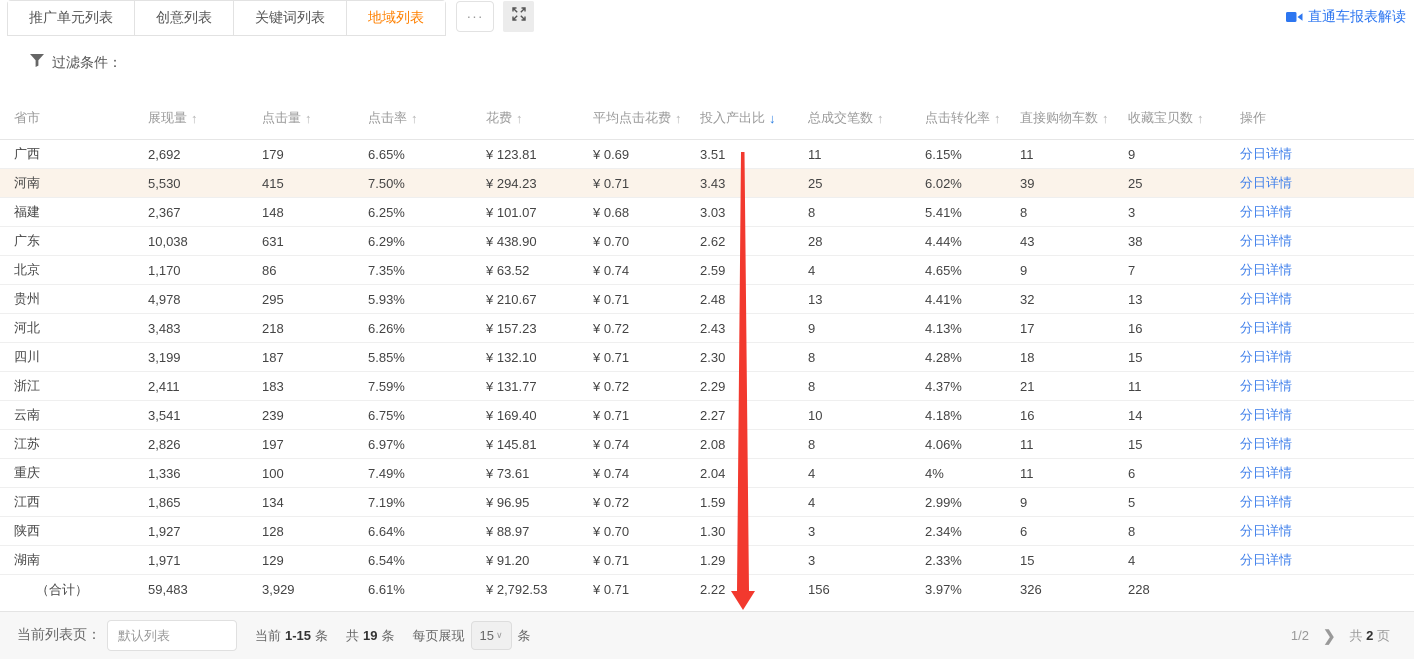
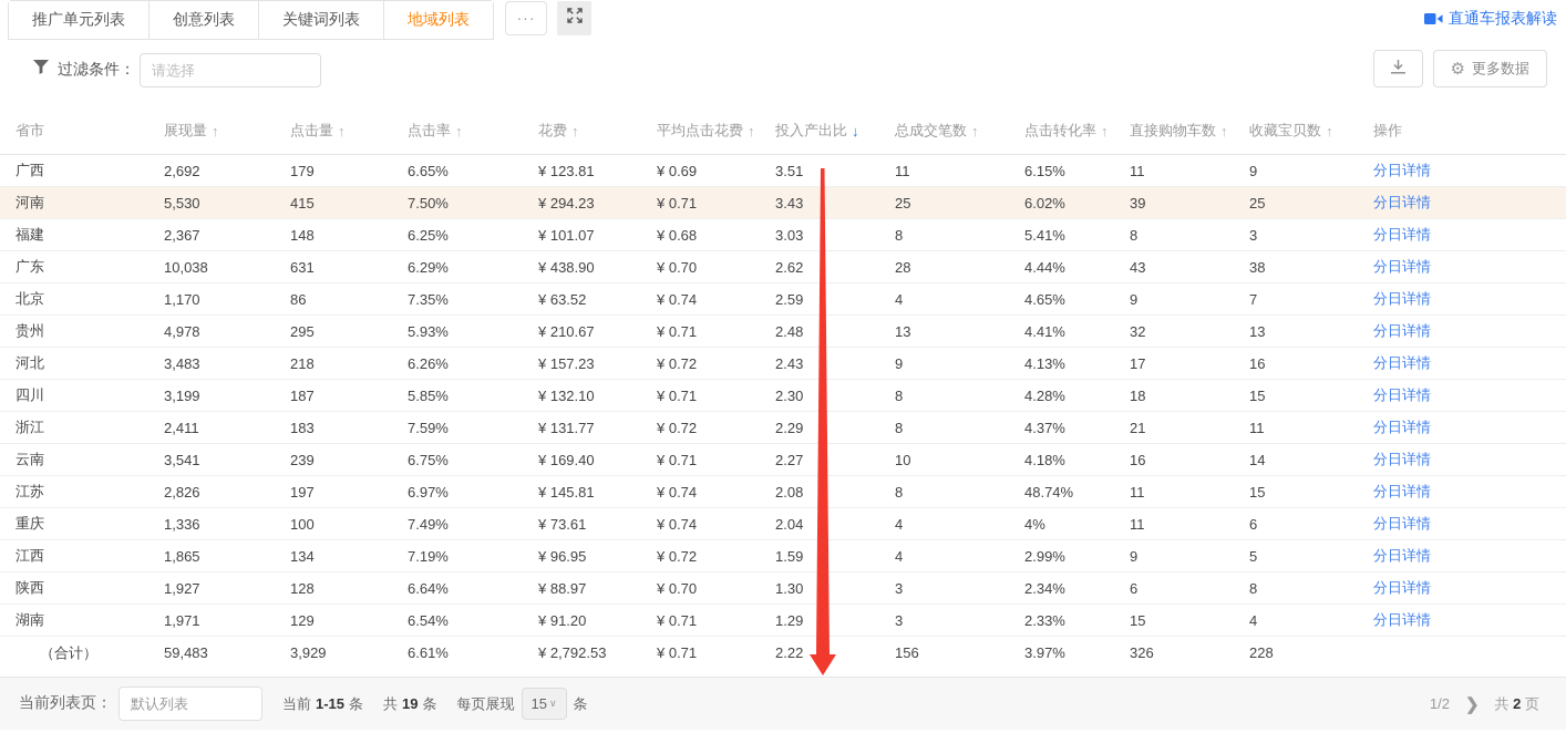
  推广单元列表
  创意列表
  关键词列表
  地域列表
  ···
  直通车报表解读
  过滤条件：
+ 请选择
+ ⚙
+ 更多数据
  省市
  展现量
  ↑
  点击量
  ↑
  点击率
  ↑
  花费
  ↑
  平均点击花费
  ↑
  投入产出比
  ↓
  总成交笔数
  ↑
  点击转化率
  ↑
  直接购物车数
  ↑
  收藏宝贝数
  ↑
  操作
  广西
  2,692
  179
  6.65%
  ¥ 123.81
  ¥ 0.69
  3.51
  11
  6.15%
  11
  9
  分日详情
  河南
  5,530
  415
  7.50%
  ¥ 294.23
  ¥ 0.71
  3.43
  25
  6.02%
  39
  25
  分日详情
  福建
  2,367
  148
  6.25%
  ¥ 101.07
  ¥ 0.68
  3.03
  8
  5.41%
  8
  3
  分日详情
  广东
  10,038
  631
  6.29%
  ¥ 438.90
  ¥ 0.70
  2.62
  28
  4.44%
  43
  38
  分日详情
  北京
  1,170
  86
  7.35%
  ¥ 63.52
  ¥ 0.74
  2.59
  4
  4.65%
  9
  7
  分日详情
  贵州
  4,978
  295
  5.93%
  ¥ 210.67
  ¥ 0.71
  2.48
  13
  4.41%
  32
  13
  分日详情
  河北
  3,483
  218
  6.26%
  ¥ 157.23
  ¥ 0.72
  2.43
  9
  4.13%
  17
  16
  分日详情
  四川
  3,199
  187
  5.85%
  ¥ 132.10
  ¥ 0.71
  2.30
  8
  4.28%
  18
  15
  分日详情
  浙江
  2,411
  183
  7.59%
  ¥ 131.77
  ¥ 0.72
  2.29
  8
  4.37%
  21
  11
  分日详情
  云南
  3,541
  239
  6.75%
  ¥ 169.40
  ¥ 0.71
  2.27
  10
  4.18%
  16
  14
  分日详情
  江苏
  2,826
  197
  6.97%
  ¥ 145.81
  ¥ 0.74
  2.08
  8
- 4.06%
+ 48.74%
  11
  15
  分日详情
  重庆
  1,336
  100
  7.49%
  ¥ 73.61
  ¥ 0.74
  2.04
  4
  4%
  11
  6
  分日详情
  江西
  1,865
  134
  7.19%
  ¥ 96.95
  ¥ 0.72
  1.59
  4
  2.99%
  9
  5
  分日详情
  陕西
  1,927
  128
  6.64%
  ¥ 88.97
  ¥ 0.70
  1.30
  3
  2.34%
  6
  8
  分日详情
  湖南
  1,971
  129
  6.54%
  ¥ 91.20
  ¥ 0.71
  1.29
  3
  2.33%
  15
  4
  分日详情
  （合计）
  59,483
  3,929
  6.61%
  ¥ 2,792.53
  ¥ 0.71
  2.22
  156
  3.97%
  326
  228
  当前列表页：
  默认列表
  当前
  1-15
  条
  共
  19
  条
  每页展现
  15
  ∨
  条
  1/2
  ❯
  共 2 页
